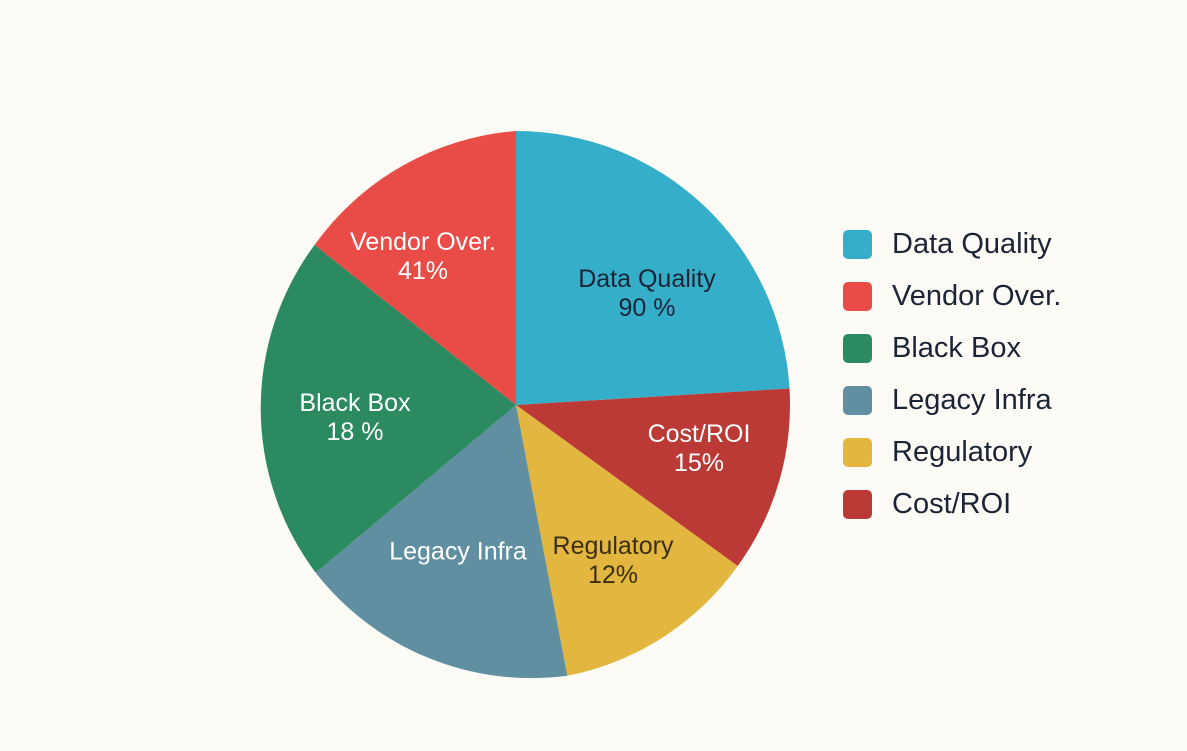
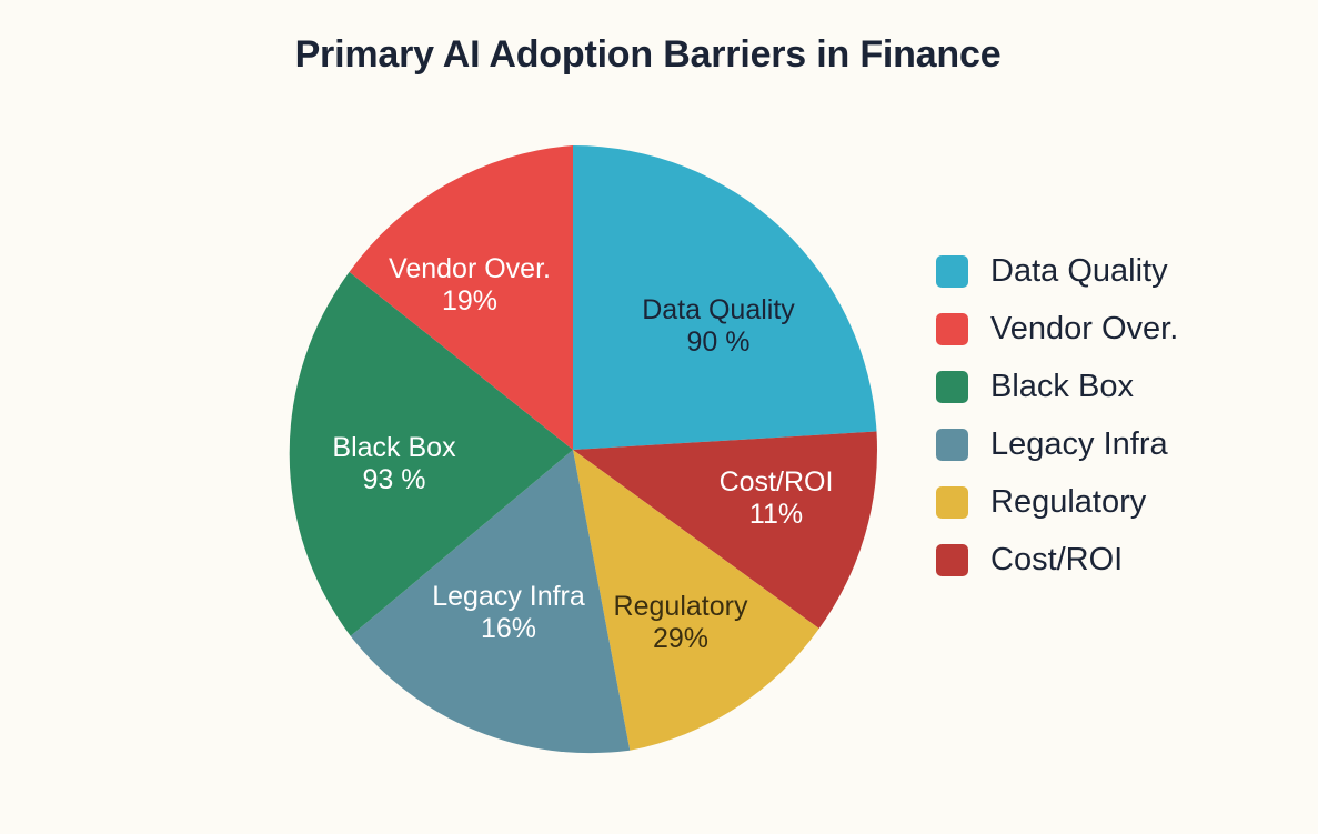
+ Primary AI Adoption Barriers in Finance
  Data Quality
  90 %
  Cost/ROI
- 15%
+ 11%
  Regulatory
- 12%
+ 29%
  Legacy Infra
+ 16%
  Black Box
- 18 %
+ 93 %
  Vendor Over.
- 41%
+ 19%
  Data Quality
  Vendor Over.
  Black Box
  Legacy Infra
  Regulatory
  Cost/ROI
